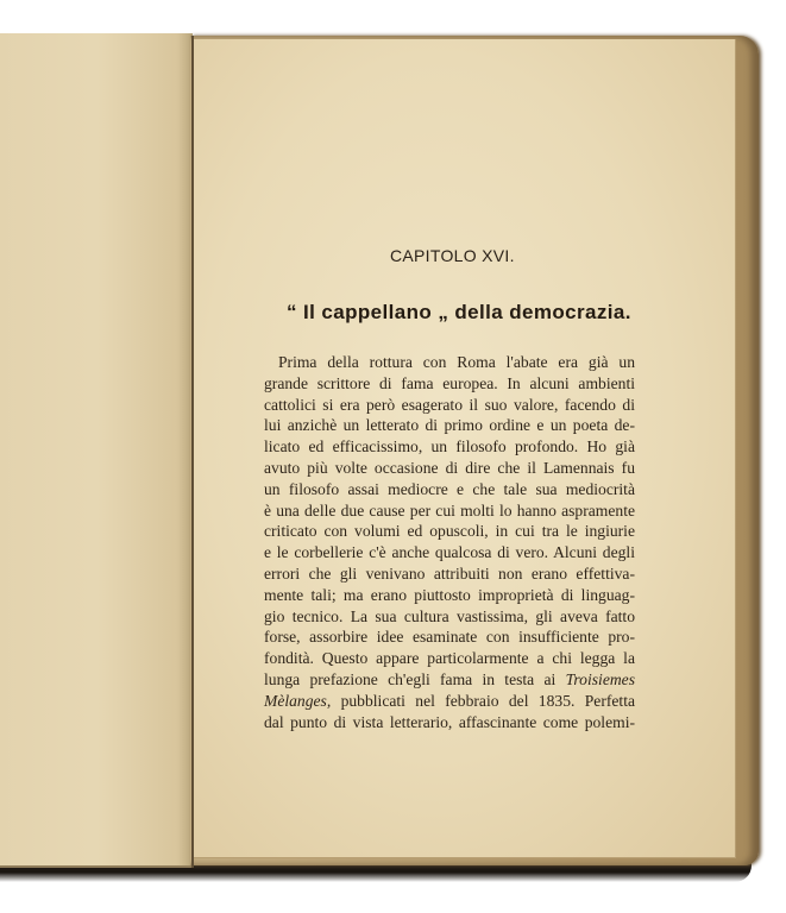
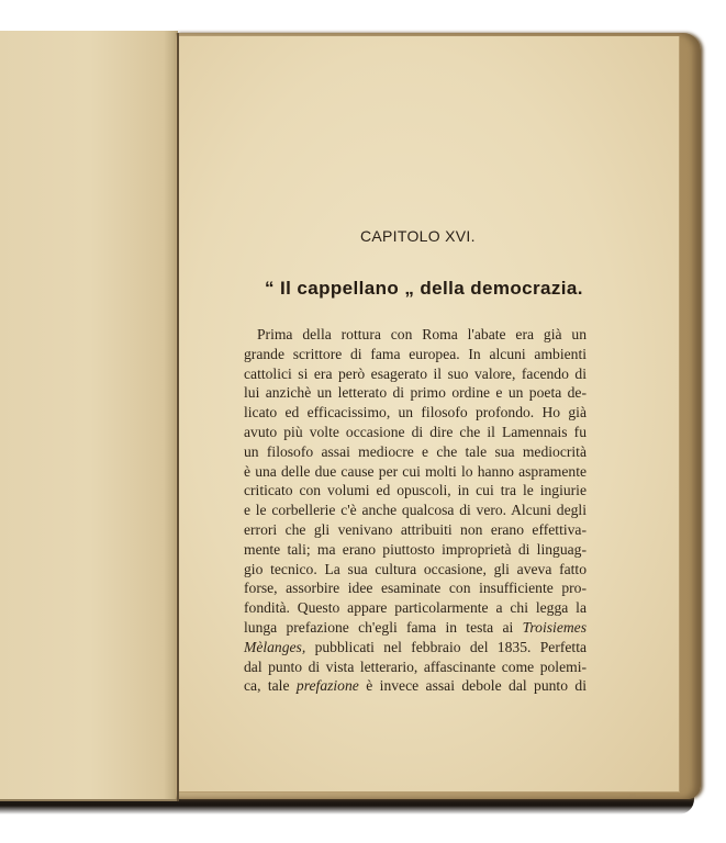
  CAPITOLO XVI.
  “ Il cappellano „ della democrazia.
  Prima della rottura con Roma l'abate era già un
  grande scrittore di fama europea. In alcuni ambienti
  cattolici si era però esagerato il suo valore, facendo di
  lui anzichè un letterato di primo ordine e un poeta de-
  licato ed efficacissimo, un filosofo profondo. Ho già
  avuto più volte occasione di dire che il Lamennais fu
  un filosofo assai mediocre e che tale sua mediocrità
  è una delle due cause per cui molti lo hanno aspramente
  criticato con volumi ed opuscoli, in cui tra le ingiurie
  e le corbellerie c'è anche qualcosa di vero. Alcuni degli
  errori che gli venivano attribuiti non erano effettiva-
  mente tali; ma erano piuttosto improprietà di linguag-
- gio tecnico. La sua cultura vastissima, gli aveva fatto
+ gio tecnico. La sua cultura occasione, gli aveva fatto
  forse, assorbire idee esaminate con insufficiente pro-
  fondità. Questo appare particolarmente a chi legga la
  lunga prefazione ch'egli fama in testa ai Troisiemes
  Mèlanges, pubblicati nel febbraio del 1835. Perfetta
  dal punto di vista letterario, affascinante come polemi-
+ ca, tale prefazione è invece assai debole dal punto di
